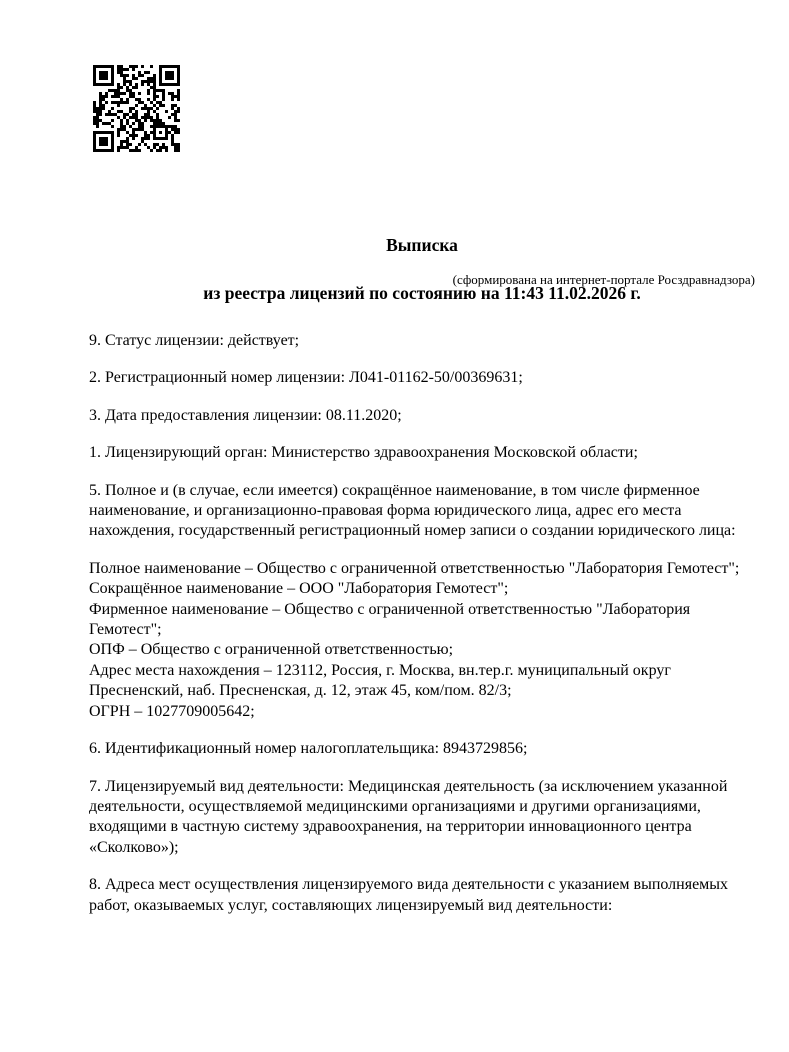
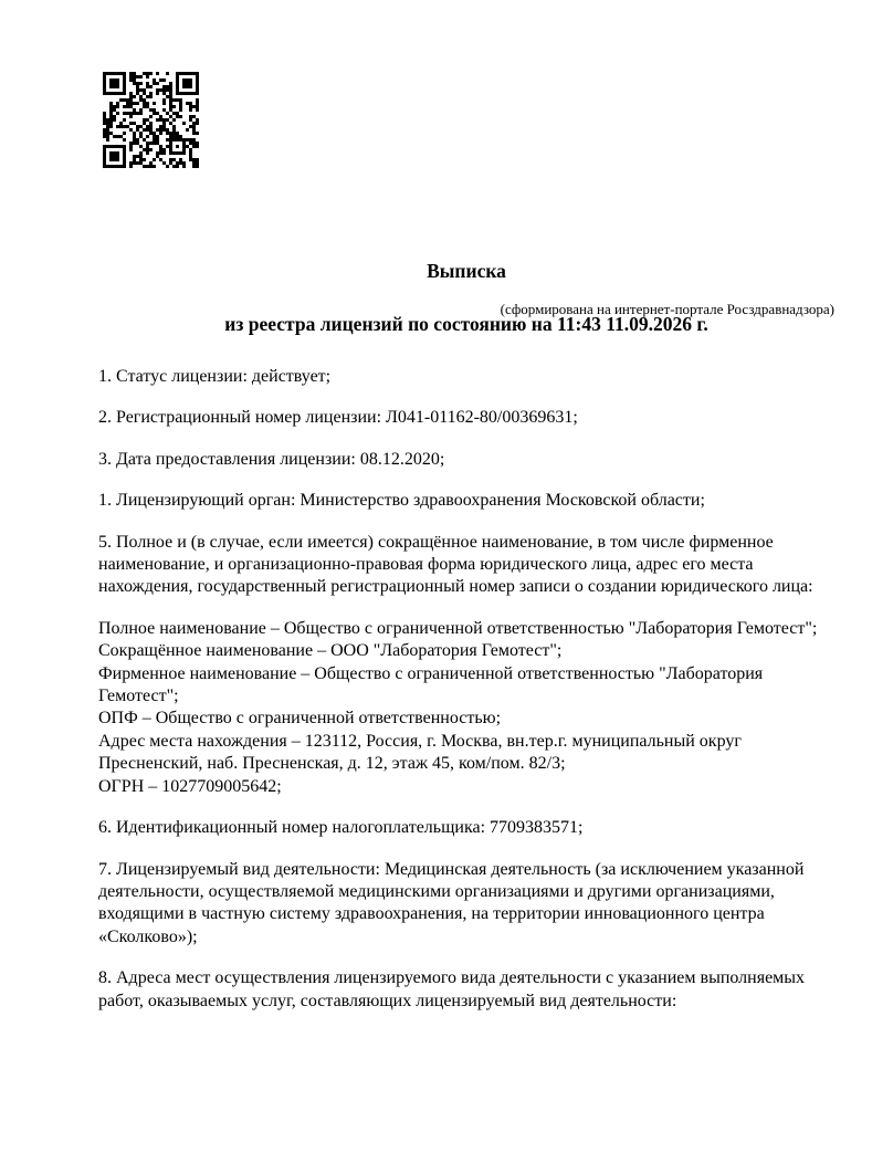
  Выписка
- из реестра лицензий по состоянию на 11:43 11.02.2026 г.
+ из реестра лицензий по состоянию на 11:43 11.09.2026 г.
  (сформирована на интернет-портале Росздравнадзора)
- 9. Статус лицензии: действует;
+ 1. Статус лицензии: действует;
- 2. Регистрационный номер лицензии: Л041-01162-50/00369631;
+ 2. Регистрационный номер лицензии: Л041-01162-80/00369631;
- 3. Дата предоставления лицензии: 08.11.2020;
+ 3. Дата предоставления лицензии: 08.12.2020;
  1. Лицензирующий орган: Министерство здравоохранения Московской области;
  5. Полное и (в случае, если имеется) сокращённое наименование, в том числе фирменное
  наименование, и организационно-правовая форма юридического лица, адрес его места
  нахождения, государственный регистрационный номер записи о создании юридического лица:
  Полное наименование – Общество с ограниченной ответственностью "Лаборатория Гемотест";
  Сокращённое наименование – ООО "Лаборатория Гемотест";
  Фирменное наименование – Общество с ограниченной ответственностью "Лаборатория
  Гемотест";
  ОПФ – Общество с ограниченной ответственностью;
  Адрес места нахождения – 123112, Россия, г. Москва, вн.тер.г. муниципальный округ
  Пресненский, наб. Пресненская, д. 12, этаж 45, ком/пом. 82/3;
  ОГРН – 1027709005642;
- 6. Идентификационный номер налогоплательщика: 8943729856;
+ 6. Идентификационный номер налогоплательщика: 7709383571;
  7. Лицензируемый вид деятельности: Медицинская деятельность (за исключением указанной
  деятельности, осуществляемой медицинскими организациями и другими организациями,
  входящими в частную систему здравоохранения, на территории инновационного центра
  «Сколково»);
  8. Адреса мест осуществления лицензируемого вида деятельности с указанием выполняемых
  работ, оказываемых услуг, составляющих лицензируемый вид деятельности:
